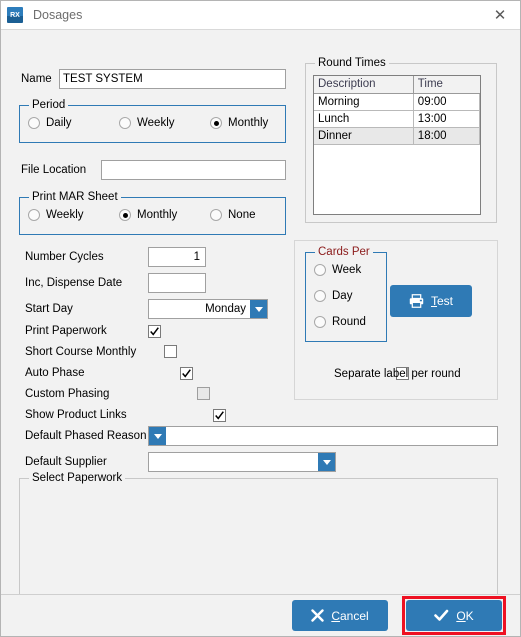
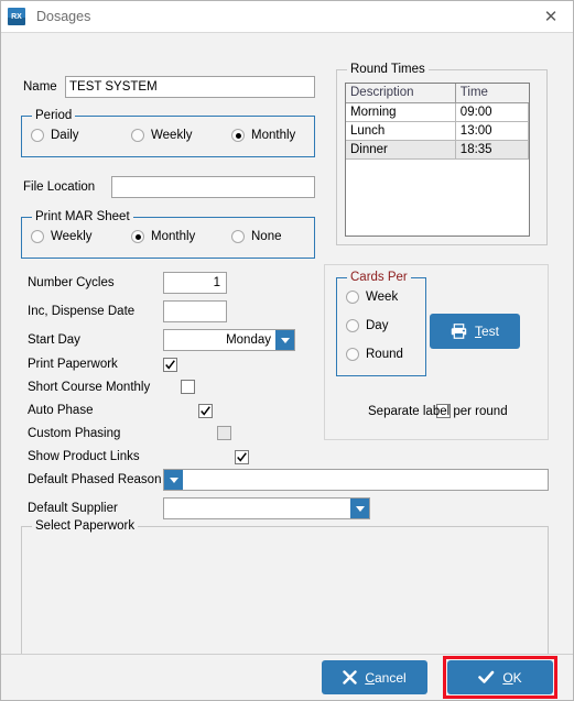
  Dosages
  ✕
  Name
  TEST SYSTEM
  Period
  Daily
  Weekly
  Monthly
  File Location
  Print MAR Sheet
  Weekly
  Monthly
  None
  Number Cycles
  1
  Inc, Dispense Date
  Start Day
  Monday
  Print Paperwork
  Short Course Monthly
  Auto Phase
  Custom Phasing
  Show Product Links
  Default Phased Reason
  Default Supplier
  Round Times
  Description	Time
  Morning	09:00
  Lunch	13:00
- Dinner	18:00
+ Dinner	18:35
  Cards Per
  Week
  Day
  Round
  Test
  Separate label per round
  Select Paperwork
  Cancel
  OK
